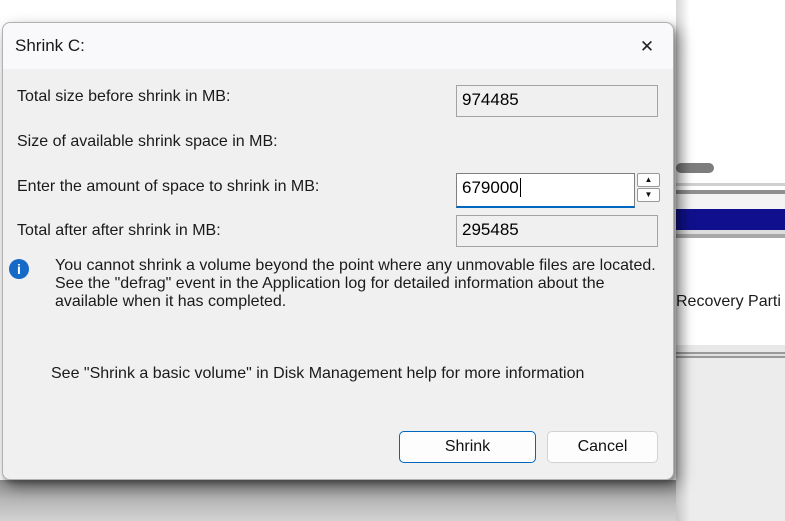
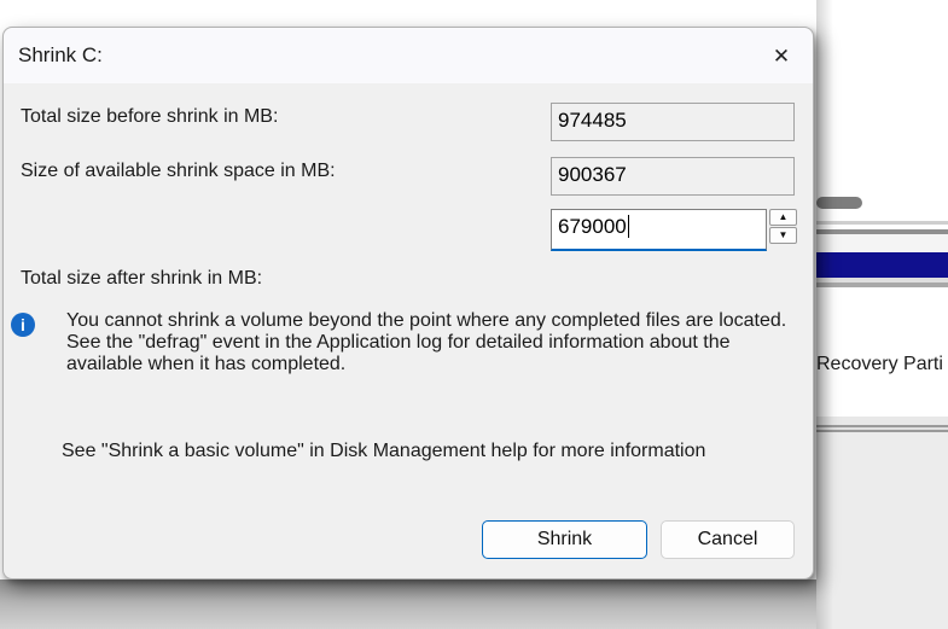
  ecovery Parti
  Shrink C:
  ✕
  Total size before shrink in MB:
  Size of available shrink space in MB:
- Enter the amount of space to shrink in MB:
- Total after after shrink in MB:
+ Total size after shrink in MB:
  974485
+ 900367
  679000
  ▲
  ▼
- 295485
  i
- You cannot shrink a volume beyond the point where any unmovable files are located.
+ You cannot shrink a volume beyond the point where any completed files are located.
  See the "defrag" event in the Application log for detailed information about the
  available when it has completed.
  See "Shrink a basic volume" in Disk Management help for more information
  Shrink
  Cancel
